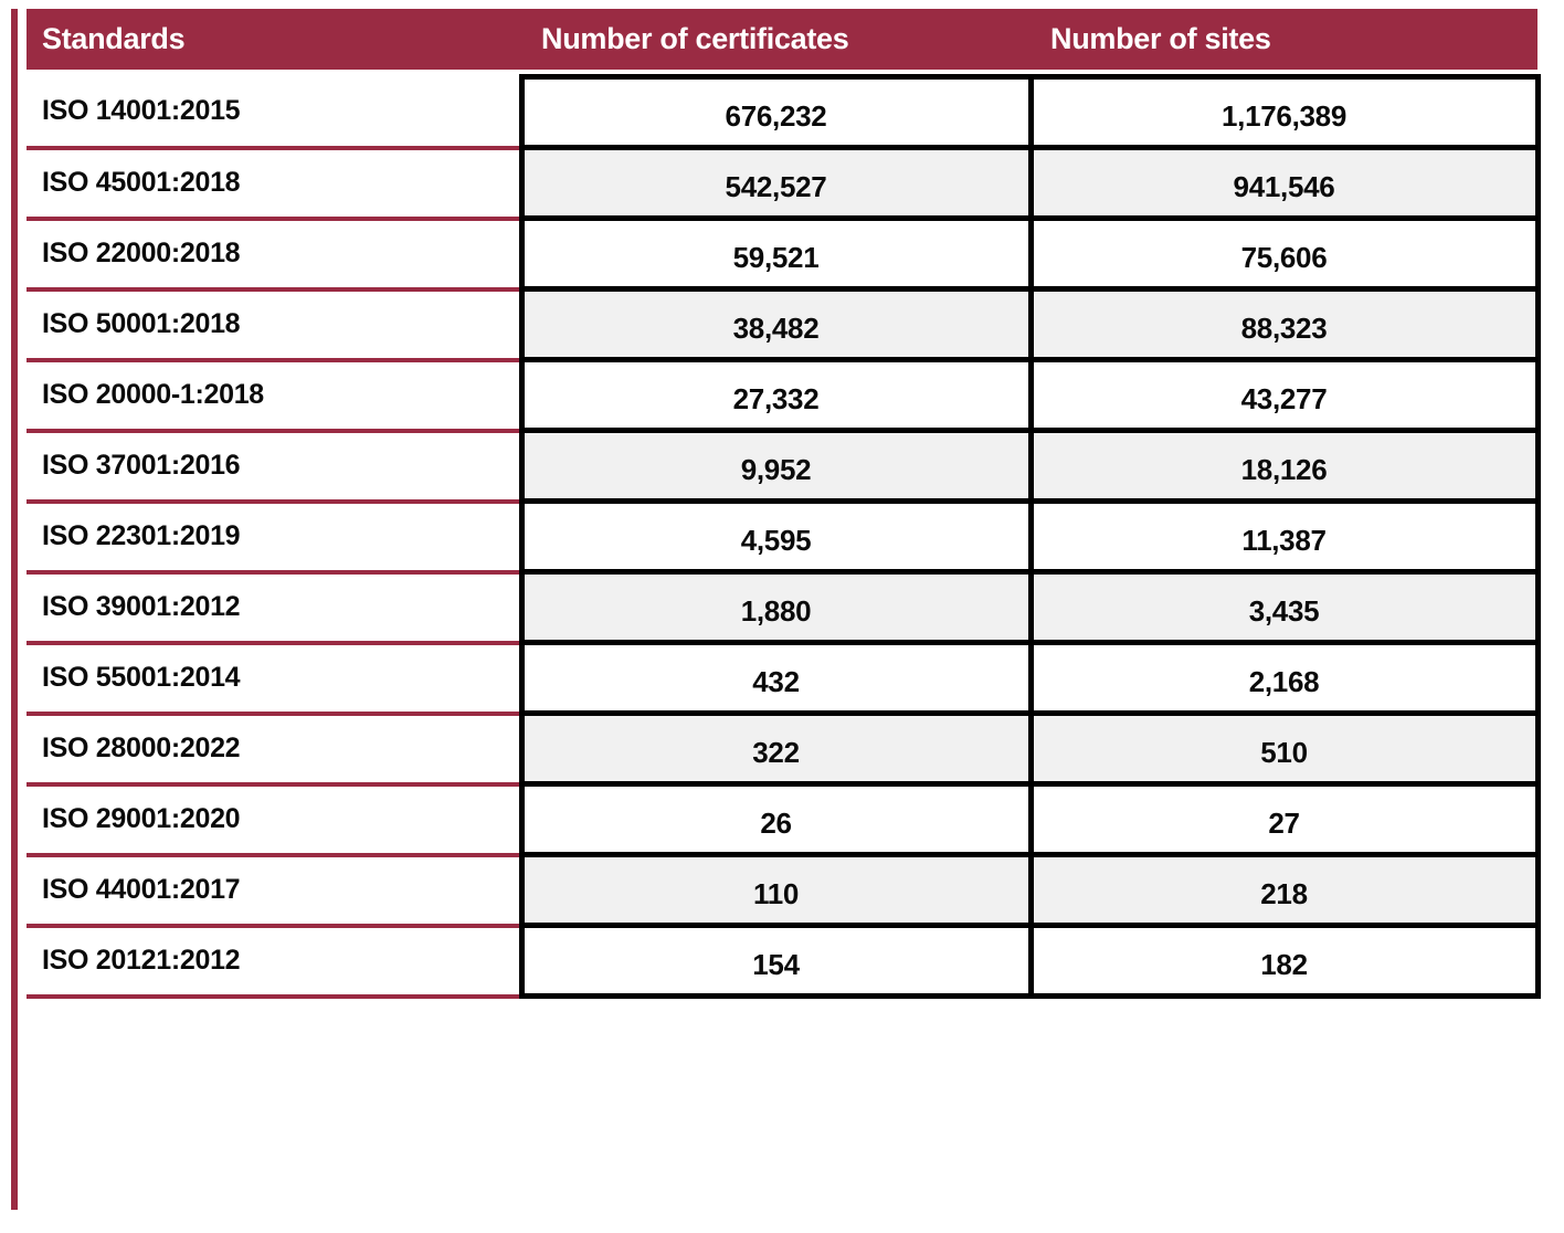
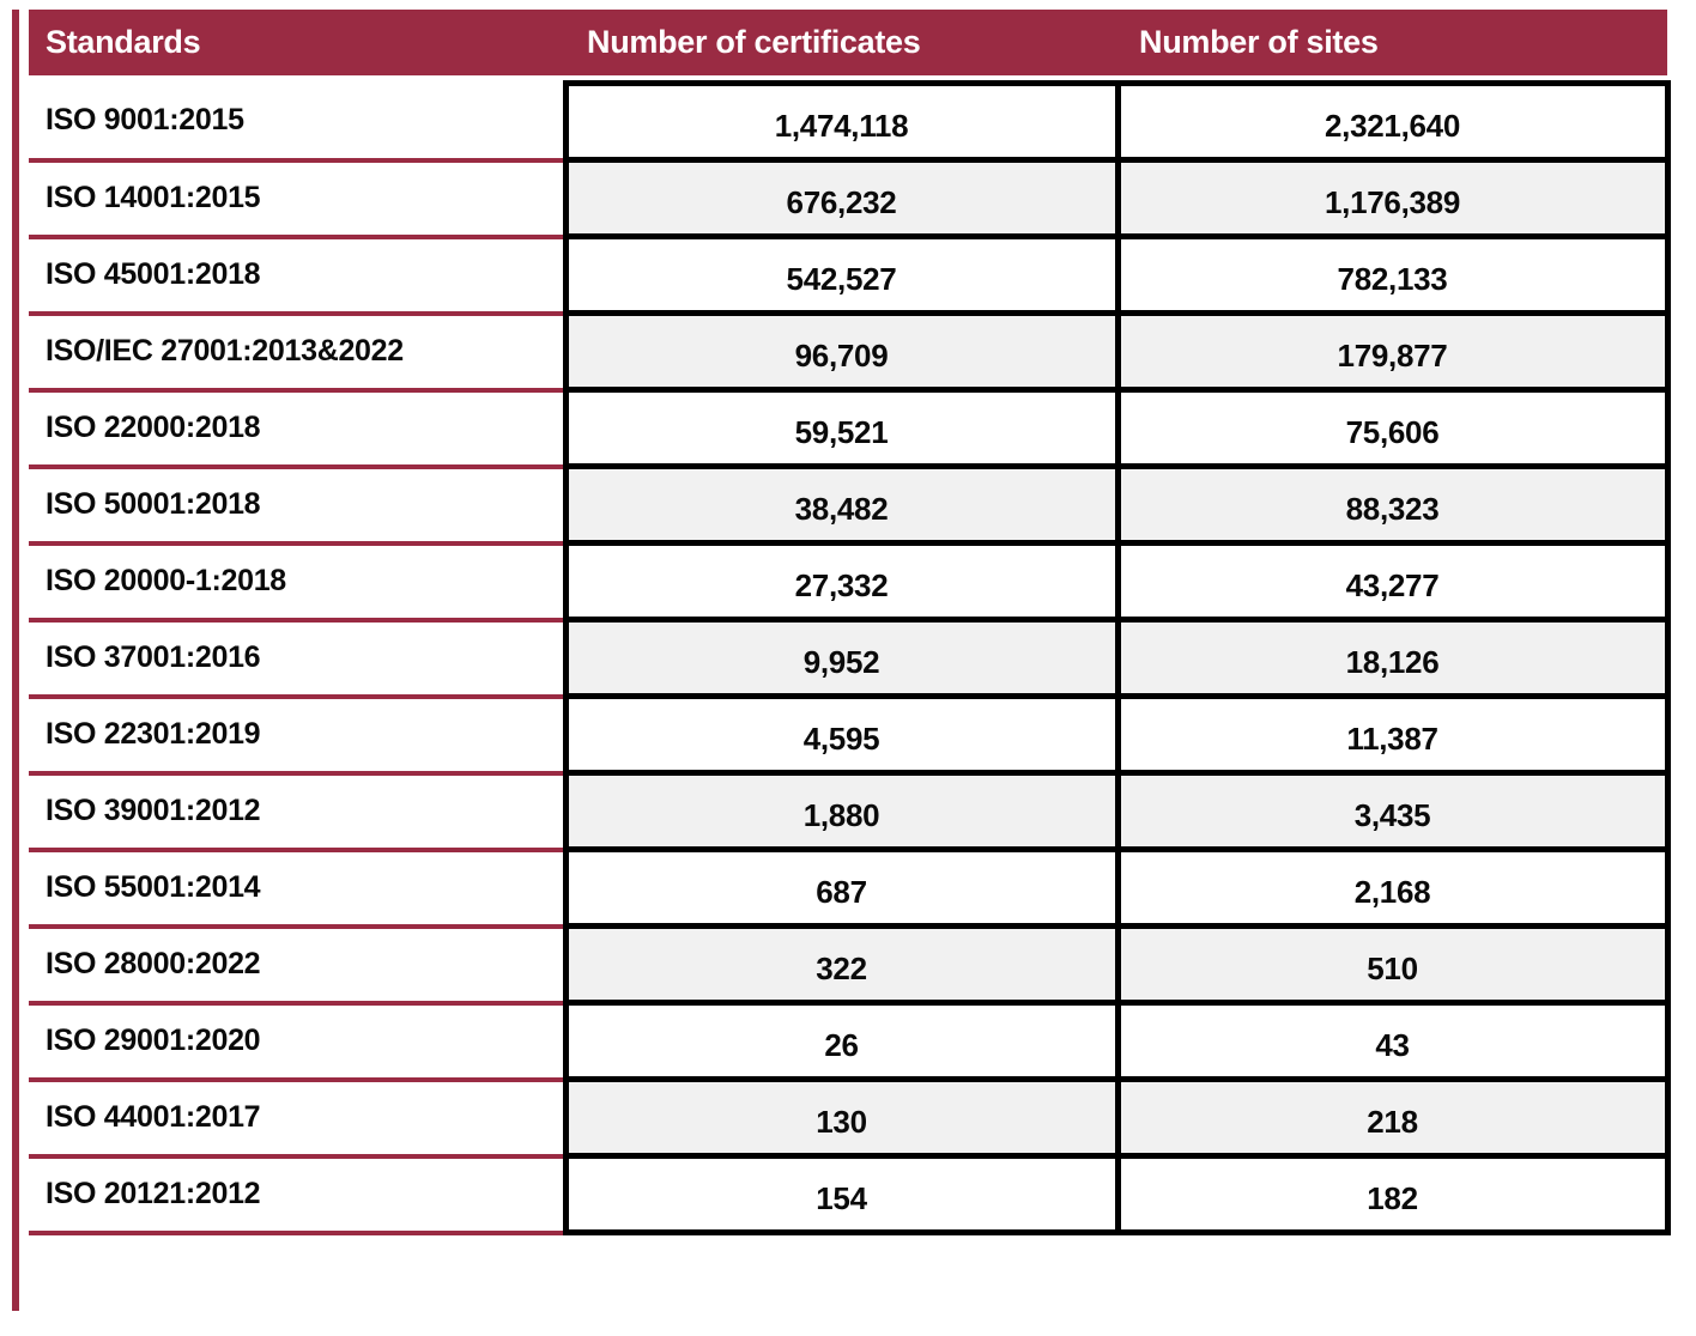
  Standards
  Number of certificates
  Number of sites
+ ISO 9001:2015	1,474,118	2,321,640
  ISO 14001:2015	676,232	1,176,389
- ISO 45001:2018	542,527	941,546
+ ISO 45001:2018	542,527	782,133
+ ISO/IEC 27001:2013&2022	96,709	179,877
  ISO 22000:2018	59,521	75,606
  ISO 50001:2018	38,482	88,323
  ISO 20000-1:2018	27,332	43,277
  ISO 37001:2016	9,952	18,126
  ISO 22301:2019	4,595	11,387
  ISO 39001:2012	1,880	3,435
- ISO 55001:2014	432	2,168
+ ISO 55001:2014	687	2,168
  ISO 28000:2022	322	510
- ISO 29001:2020	26	27
+ ISO 29001:2020	26	43
- ISO 44001:2017	110	218
+ ISO 44001:2017	130	218
  ISO 20121:2012	154	182
